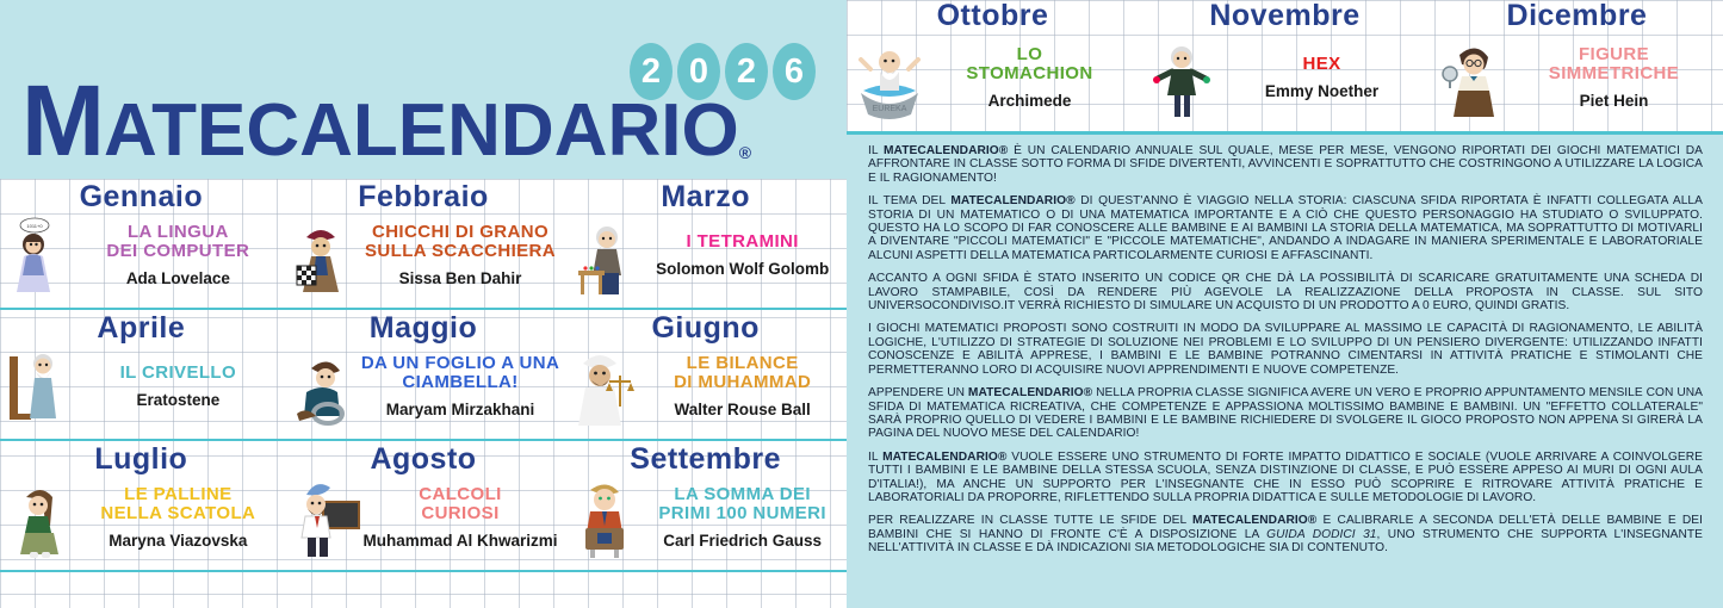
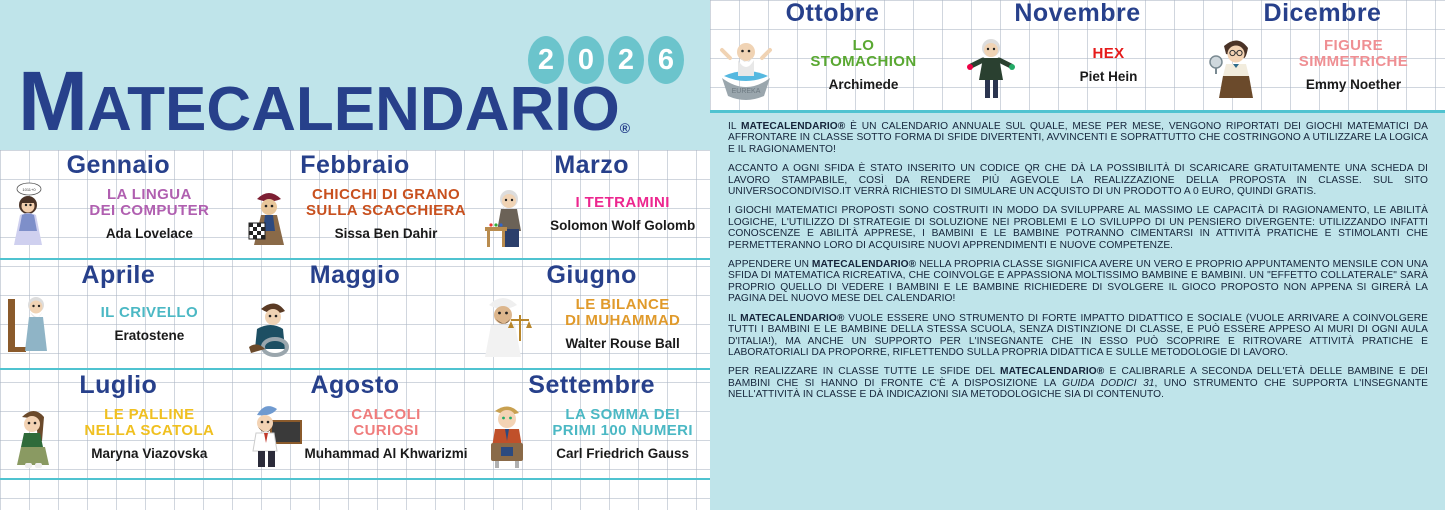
  2
  0
  2
  6
  M
  ATECALENDARIO
  ®
  Gennaio
  LA LINGUA
  DEI COMPUTER
  Ada Lovelace
  Febbraio
  CHICCHI DI GRANO
  SULLA SCACCHIERA
  Sissa Ben Dahir
  Marzo
  I TETRAMINI
  Solomon Wolf Golomb
  Aprile
  IL CRIVELLO
  Eratostene
  Maggio
- DA UN FOGLIO A UNA
- CIAMBELLA!
- Maryam Mirzakhani
  Giugno
  LE BILANCE
  DI MUHAMMAD
  Walter Rouse Ball
  Luglio
  LE PALLINE
  NELLA SCATOLA
  Maryna Viazovska
  Agosto
  CALCOLI
  CURIOSI
  Muhammad Al Khwarizmi
  Settembre
  LA SOMMA DEI
  PRIMI 100 NUMERI
  Carl Friedrich Gauss
  Ottobre
  LO
  STOMACHION
  Archimede
  Novembre
  HEX
- Emmy Noether
+ Piet Hein
  Dicembre
  FIGURE
  SIMMETRICHE
- Piet Hein
+ Emmy Noether
  IL MATECALENDARIO® È UN CALENDARIO ANNUALE SUL QUALE, MESE PER MESE, VENGONO RIPORTATI DEI GIOCHI MATEMATICI DA AFFRONTARE IN CLASSE SOTTO FORMA DI SFIDE DIVERTENTI, AVVINCENTI E SOPRATTUTTO CHE COSTRINGONO A UTILIZZARE LA LOGICA E IL RAGIONAMENTO!
- IL TEMA DEL MATECALENDARIO® DI QUEST'ANNO È VIAGGIO NELLA STORIA: CIASCUNA SFIDA RIPORTATA È INFATTI COLLEGATA ALLA STORIA DI UN MATEMATICO O DI UNA MATEMATICA IMPORTANTE E A CIÒ CHE QUESTO PERSONAGGIO HA STUDIATO O SVILUPPATO. QUESTO HA LO SCOPO DI FAR CONOSCERE ALLE BAMBINE E AI BAMBINI LA STORIA DELLA MATEMATICA, MA SOPRATTUTTO DI MOTIVARLI A DIVENTARE "PICCOLI MATEMATICI" E "PICCOLE MATEMATICHE", ANDANDO A INDAGARE IN MANIERA SPERIMENTALE E LABORATORIALE ALCUNI ASPETTI DELLA MATEMATICA PARTICOLARMENTE CURIOSI E AFFASCINANTI.
  ACCANTO A OGNI SFIDA È STATO INSERITO UN CODICE QR CHE DÀ LA POSSIBILITÀ DI SCARICARE GRATUITAMENTE UNA SCHEDA DI LAVORO STAMPABILE, COSÌ DA RENDERE PIÙ AGEVOLE LA REALIZZAZIONE DELLA PROPOSTA IN CLASSE. SUL SITO UNIVERSOCONDIVISO.IT VERRÀ RICHIESTO DI SIMULARE UN ACQUISTO DI UN PRODOTTO A 0 EURO, QUINDI GRATIS.
  I GIOCHI MATEMATICI PROPOSTI SONO COSTRUITI IN MODO DA SVILUPPARE AL MASSIMO LE CAPACITÀ DI RAGIONAMENTO, LE ABILITÀ LOGICHE, L'UTILIZZO DI STRATEGIE DI SOLUZIONE NEI PROBLEMI E LO SVILUPPO DI UN PENSIERO DIVERGENTE: UTILIZZANDO INFATTI CONOSCENZE E ABILITÀ APPRESE, I BAMBINI E LE BAMBINE POTRANNO CIMENTARSI IN ATTIVITÀ PRATICHE E STIMOLANTI CHE PERMETTERANNO LORO DI ACQUISIRE NUOVI APPRENDIMENTI E NUOVE COMPETENZE.
- APPENDERE UN MATECALENDARIO® NELLA PROPRIA CLASSE SIGNIFICA AVERE UN VERO E PROPRIO APPUNTAMENTO MENSILE CON UNA SFIDA DI MATEMATICA RICREATIVA, CHE COMPETENZE E APPASSIONA MOLTISSIMO BAMBINE E BAMBINI. UN "EFFETTO COLLATERALE" SARÀ PROPRIO QUELLO DI VEDERE I BAMBINI E LE BAMBINE RICHIEDERE DI SVOLGERE IL GIOCO PROPOSTO NON APPENA SI GIRERÀ LA PAGINA DEL NUOVO MESE DEL CALENDARIO!
+ APPENDERE UN MATECALENDARIO® NELLA PROPRIA CLASSE SIGNIFICA AVERE UN VERO E PROPRIO APPUNTAMENTO MENSILE CON UNA SFIDA DI MATEMATICA RICREATIVA, CHE COINVOLGE E APPASSIONA MOLTISSIMO BAMBINE E BAMBINI. UN "EFFETTO COLLATERALE" SARÀ PROPRIO QUELLO DI VEDERE I BAMBINI E LE BAMBINE RICHIEDERE DI SVOLGERE IL GIOCO PROPOSTO NON APPENA SI GIRERÀ LA PAGINA DEL NUOVO MESE DEL CALENDARIO!
  IL MATECALENDARIO® VUOLE ESSERE UNO STRUMENTO DI FORTE IMPATTO DIDATTICO E SOCIALE (VUOLE ARRIVARE A COINVOLGERE TUTTI I BAMBINI E LE BAMBINE DELLA STESSA SCUOLA, SENZA DISTINZIONE DI CLASSE, E PUÒ ESSERE APPESO AI MURI DI OGNI AULA D'ITALIA!), MA ANCHE UN SUPPORTO PER L'INSEGNANTE CHE IN ESSO PUÒ SCOPRIRE E RITROVARE ATTIVITÀ PRATICHE E LABORATORIALI DA PROPORRE, RIFLETTENDO SULLA PROPRIA DIDATTICA E SULLE METODOLOGIE DI LAVORO.
  PER REALIZZARE IN CLASSE TUTTE LE SFIDE DEL MATECALENDARIO® E CALIBRARLE A SECONDA DELL'ETÀ DELLE BAMBINE E DEI BAMBINI CHE SI HANNO DI FRONTE C'È A DISPOSIZIONE LA GUIDA DODICI 31, UNO STRUMENTO CHE SUPPORTA L'INSEGNANTE NELL'ATTIVITÀ IN CLASSE E DÀ INDICAZIONI SIA METODOLOGICHE SIA DI CONTENUTO.
